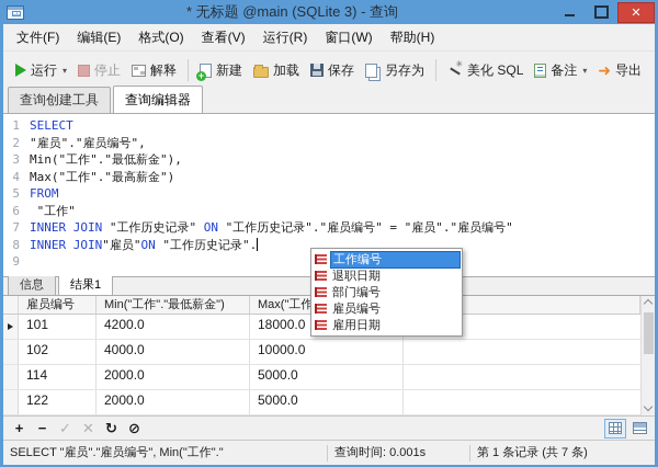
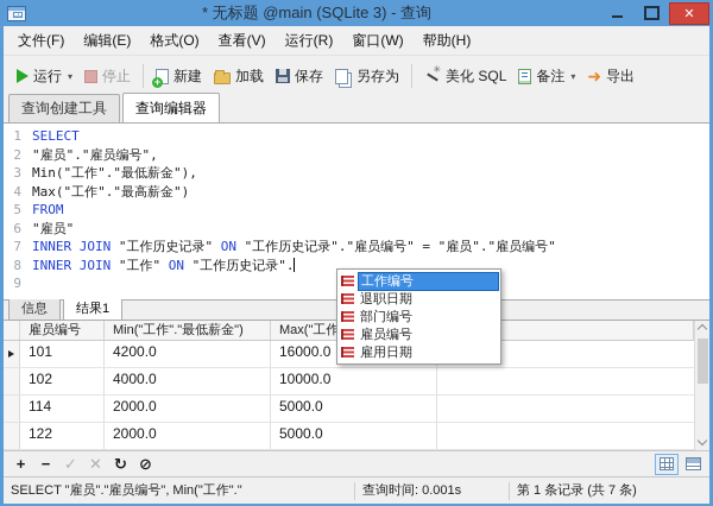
  * 无标题 @main (SQLite 3) - 查询
  文件(F)
  编辑(E)
  格式(O)
  查看(V)
  运行(R)
  窗口(W)
  帮助(H)
  运行
  ▾
  停止
- 解释
  +
  新建
  加载
  保存
  另存为
  美化 SQL
  备注
  ▾
  ➜
  导出
  查询创建工具
  查询编辑器
  1
  SELECT
  2
  "雇员"."雇员编号",
  3
  Min("工作"."最低薪金"),
  4
  Max("工作"."最高薪金")
  5
  FROM
  6
- "工作"
+ "雇员"
  7
  INNER JOIN "工作历史记录" ON "工作历史记录"."雇员编号" = "雇员"."雇员编号"
  8
- INNER JOIN"雇员"ON "工作历史记录".
+ INNER JOIN "工作" ON "工作历史记录".
  9
  工作编号
  退职日期
  部门编号
  雇员编号
  雇用日期
  信息
  结果1
  雇员编号
  Min("工作"."最低薪金")
  Max("工作
  101
  4200.0
- 18000.0
+ 16000.0
  102
  4000.0
  10000.0
  114
  2000.0
  5000.0
  122
  2000.0
  5000.0
  +
  −
  ✓
  ✕
  ↻
  ⊘
  SELECT "雇员"."雇员编号", Min("工作"."
  查询时间: 0.001s
  第 1 条记录 (共 7 条)
